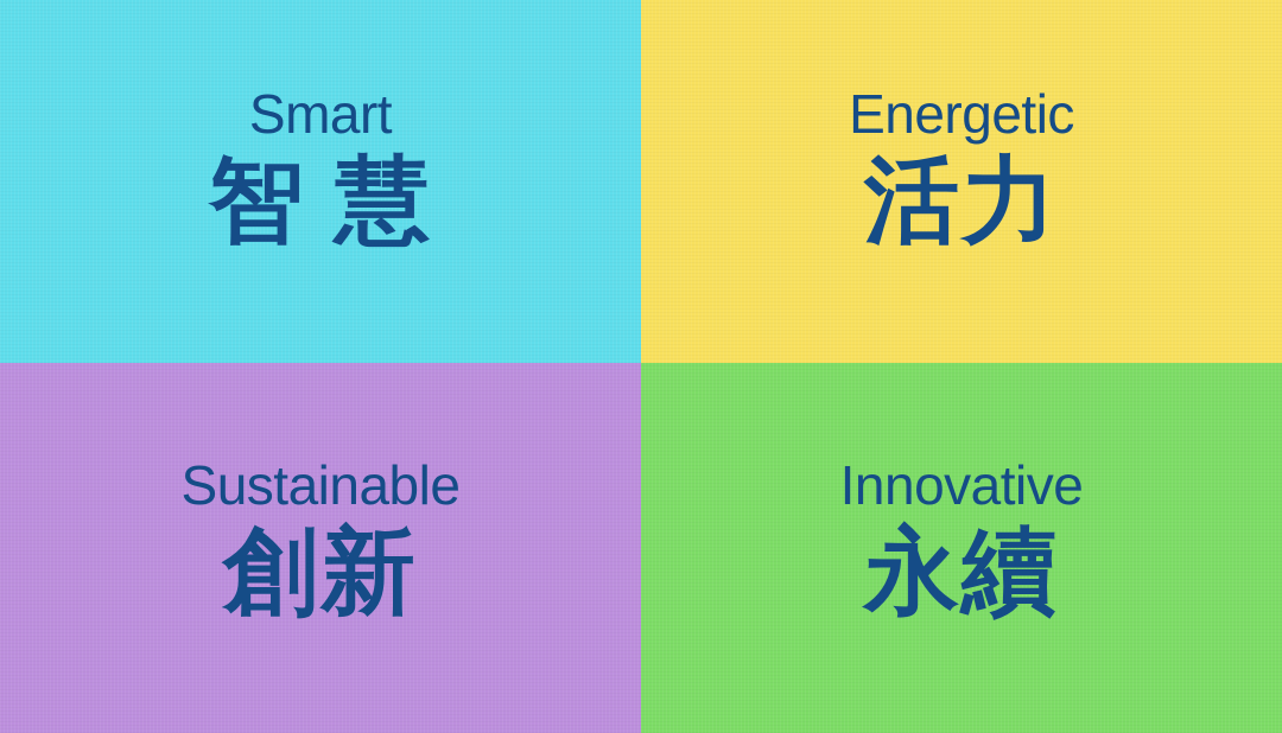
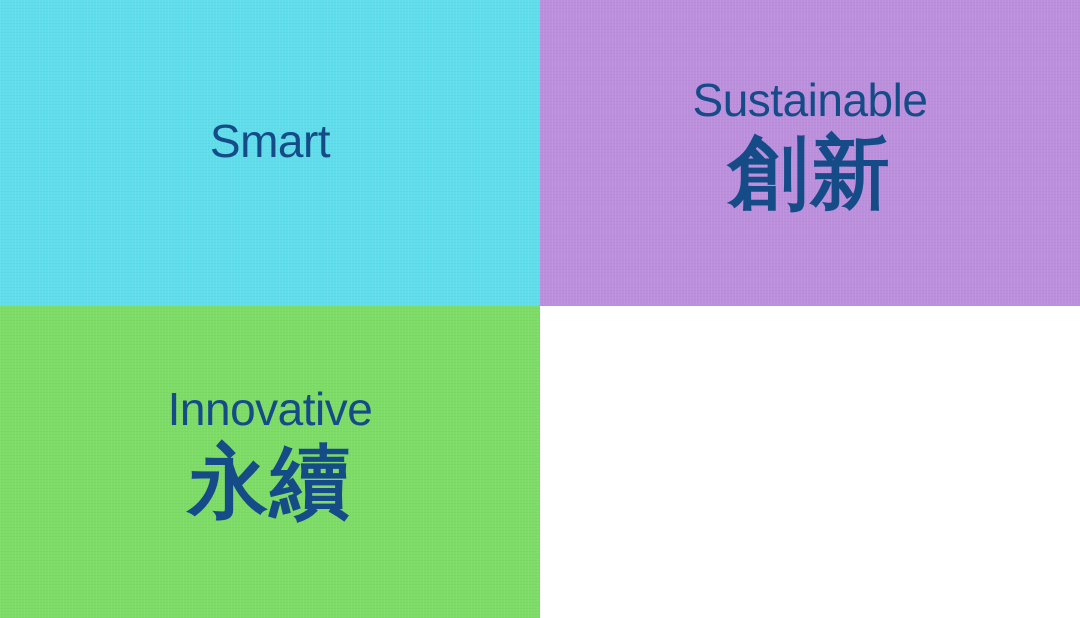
  Smart
- 智 慧
- Energetic
- 活力
  Sustainable
  創新
  Innovative
  永續
